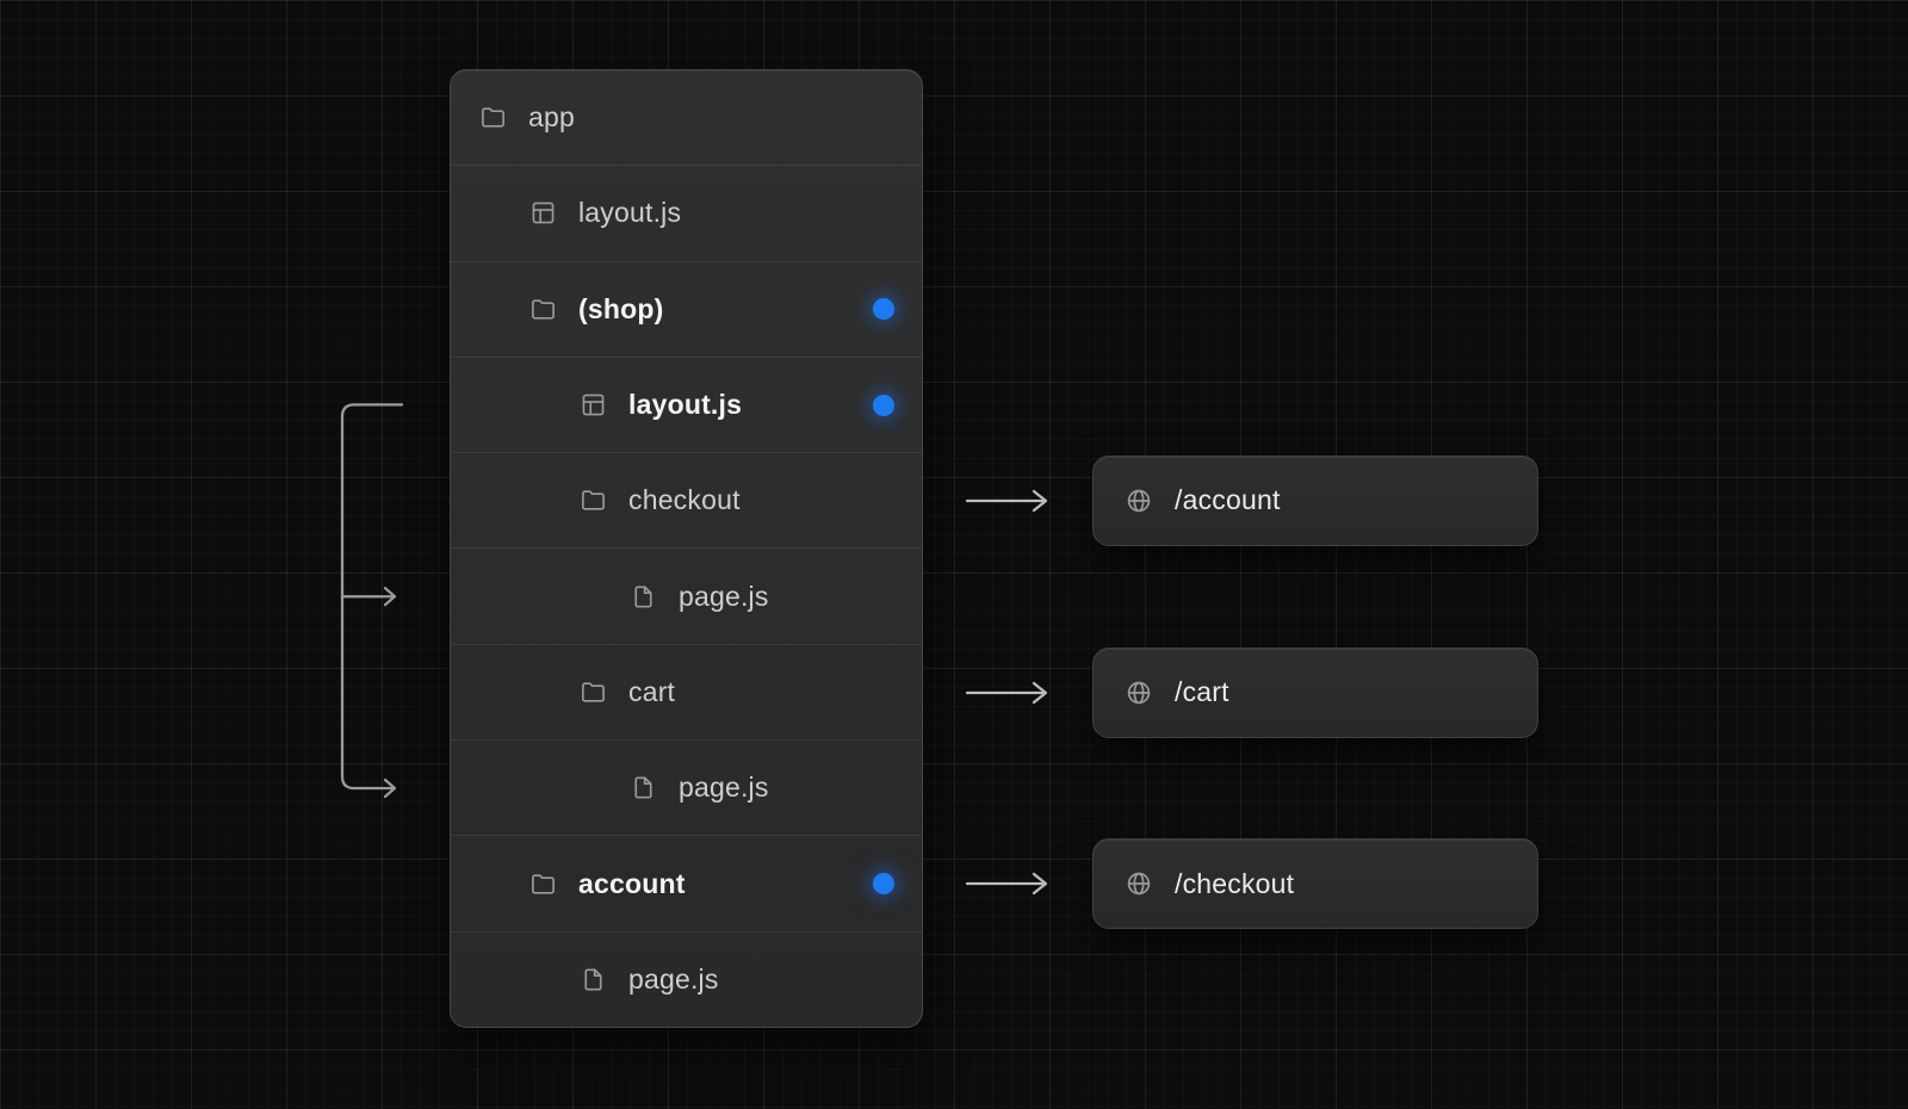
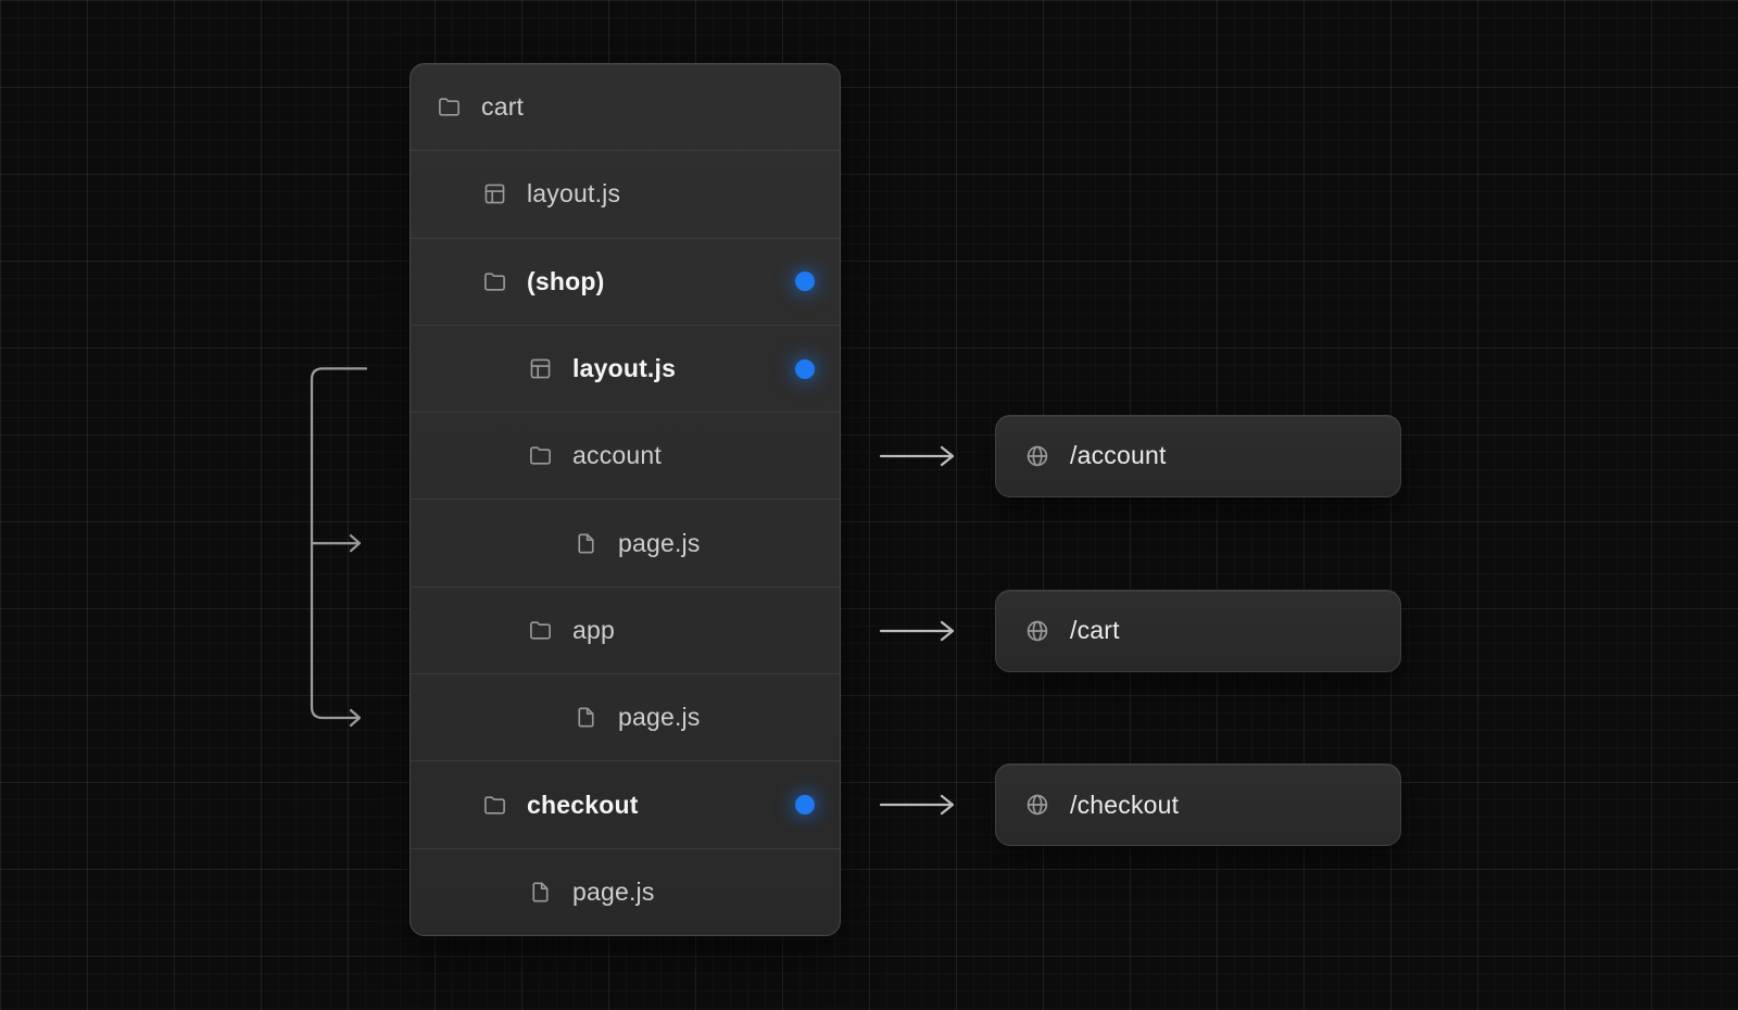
- app
+ cart
  layout.js
  (shop)
  layout.js
- checkout
+ account
  page.js
- cart
+ app
  page.js
- account
+ checkout
  page.js
  /account
  /cart
  /checkout
